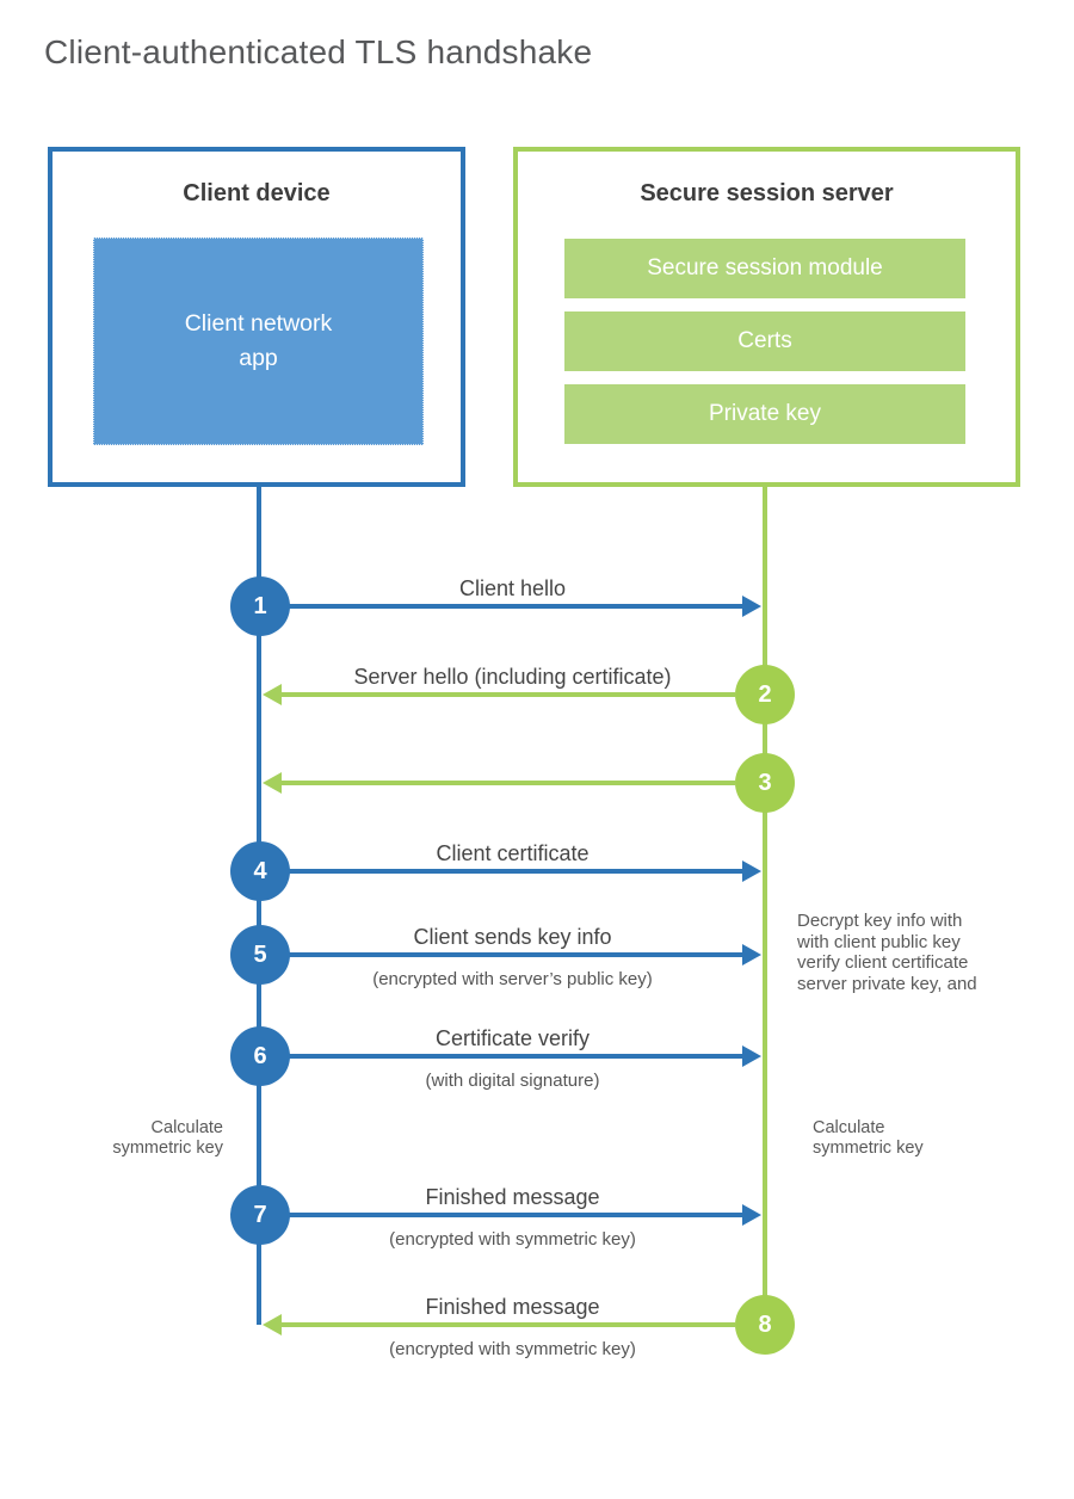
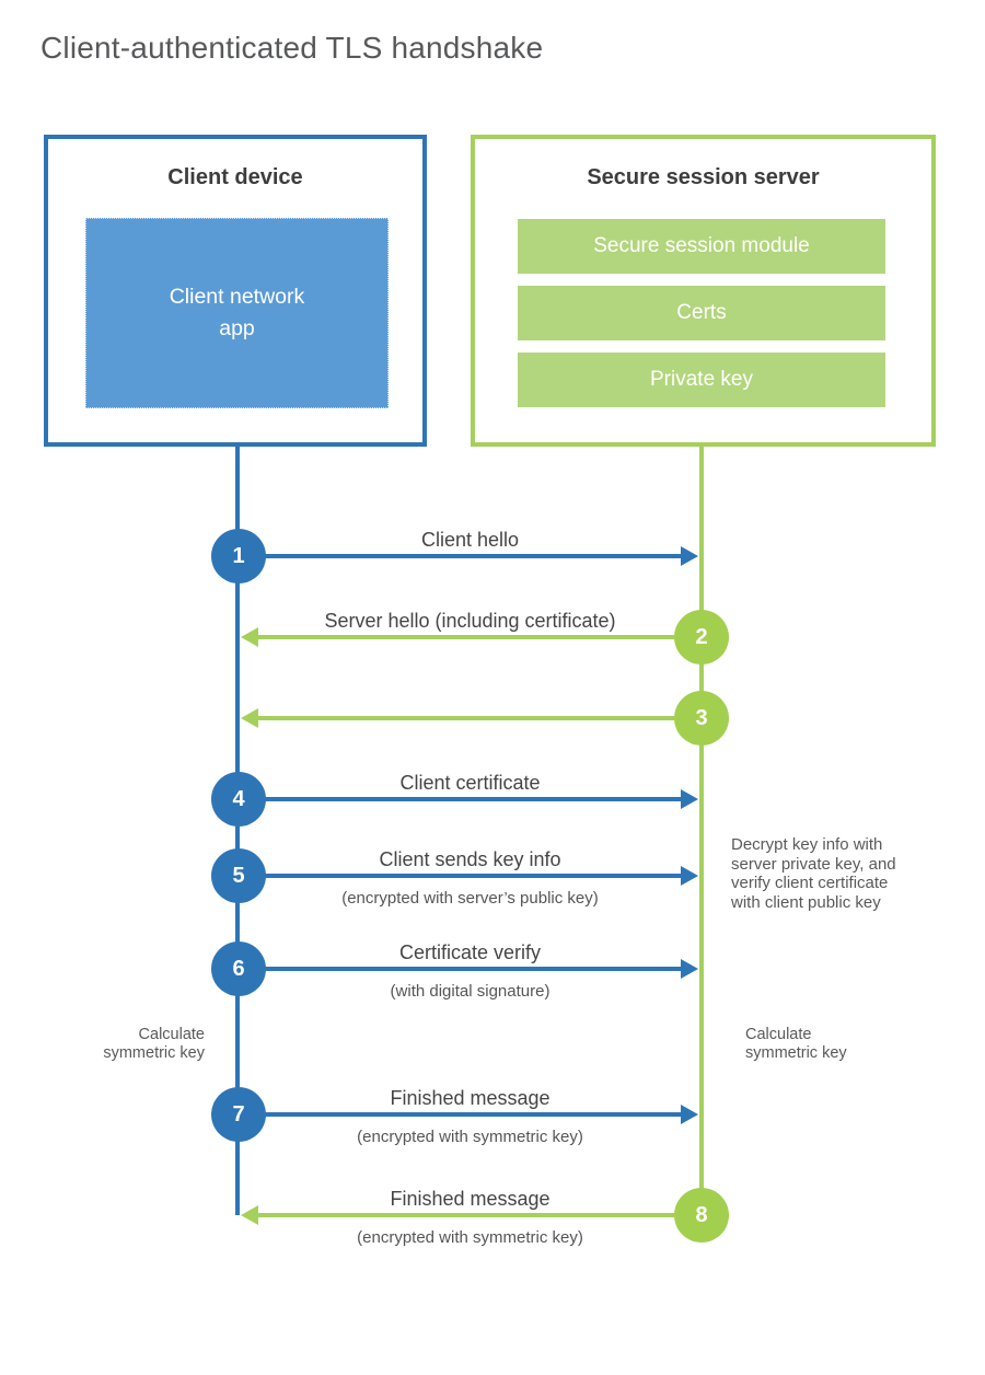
  Client-authenticated TLS handshake
  Client device
  Client network
  app
  Secure session server
  Secure session module
  Certs
  Private key
  1
  Client hello
  2
  Server hello (including certificate)
  3
  4
  Client certificate
  5
  Client sends key info
  (encrypted with server’s public key)
  6
  Certificate verify
  (with digital signature)
  7
  Finished message
  (encrypted with symmetric key)
  8
  Finished message
  (encrypted with symmetric key)
  Decrypt key info with
- with client public key
+ server private key, and
  verify client certificate
- server private key, and
+ with client public key
  Calculate
  symmetric key
  Calculate
  symmetric key
